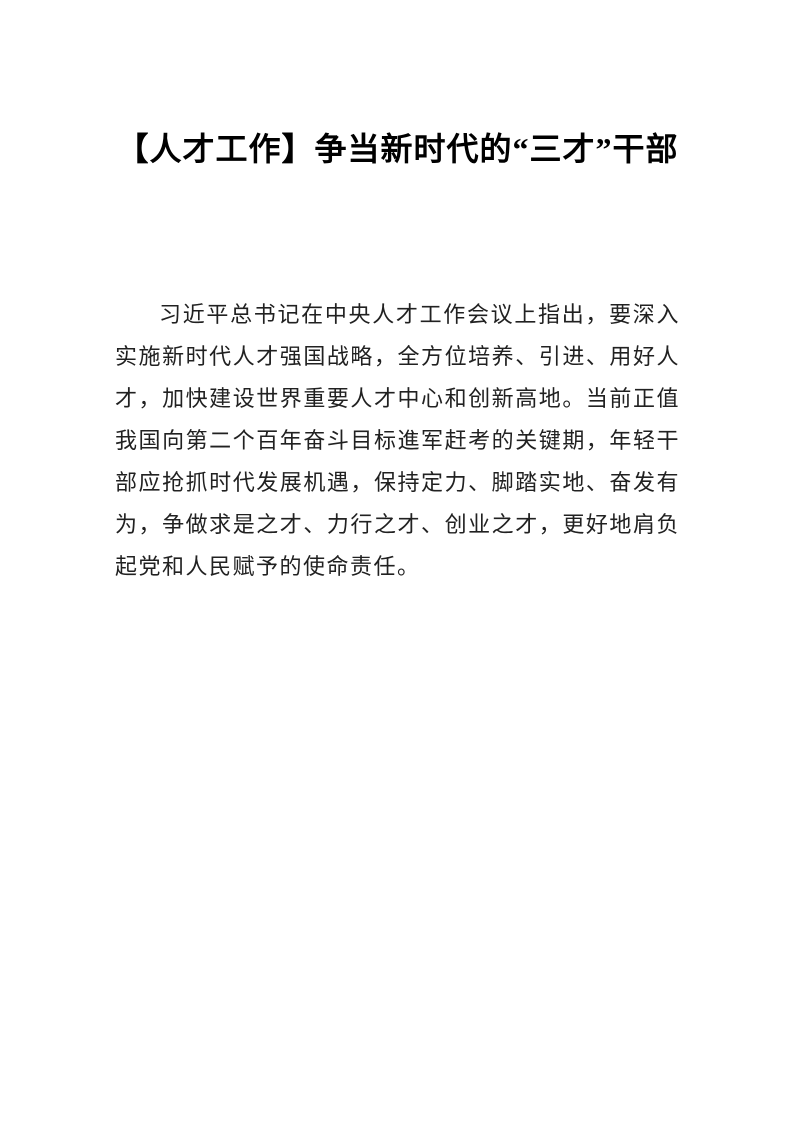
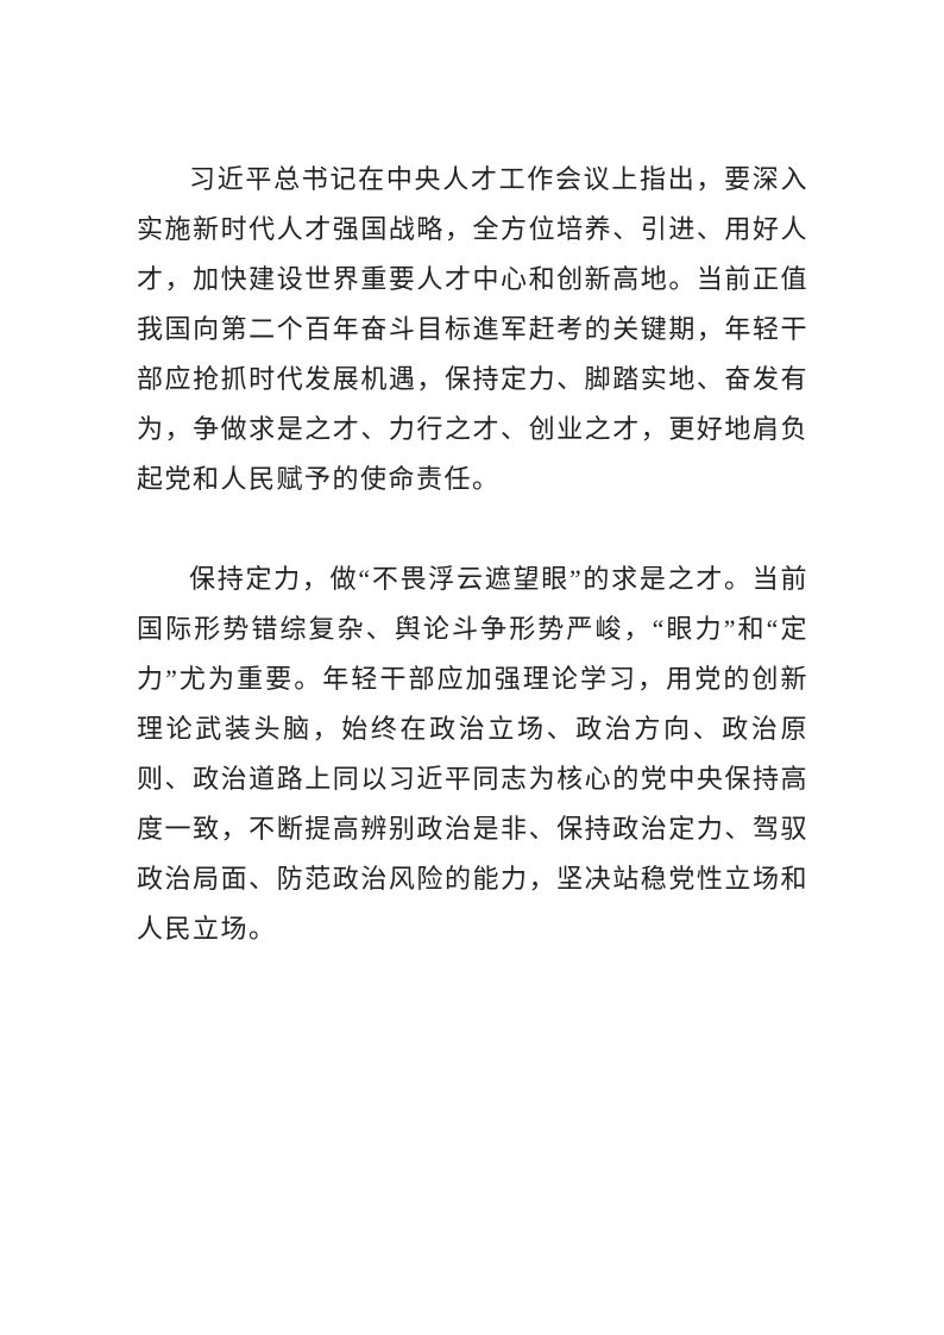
- 【人才工作】争当新时代的“三才”干部
  习近平总书记在中央人才工作会议上指出，要深入实施新时代人才强国战略，全方位培养、引进、用好人才，加快建设世界重要人才中心和创新高地。当前正值我国向第二个百年奋斗目标進军赶考的关键期，年轻干部应抢抓时代发展机遇，保持定力、脚踏实地、奋发有为，争做求是之才、力行之才、创业之才，更好地肩负起党和人民赋予的使命责任。
+ 保持定力，做“不畏浮云遮望眼”的求是之才。当前国际形势错综复杂、舆论斗争形势严峻，“眼力”和“定力”尤为重要。年轻干部应加强理论学习，用党的创新理论武装头脑，始终在政治立场、政治方向、政治原则、政治道路上同以习近平同志为核心的党中央保持高度一致，不断提高辨别政治是非、保持政治定力、驾驭政治局面、防范政治风险的能力，坚决站稳党性立场和人民立场。
